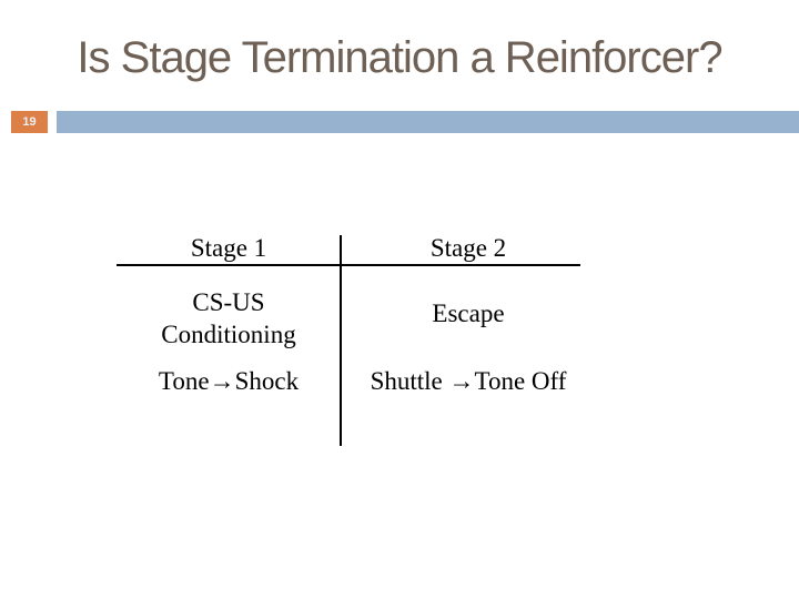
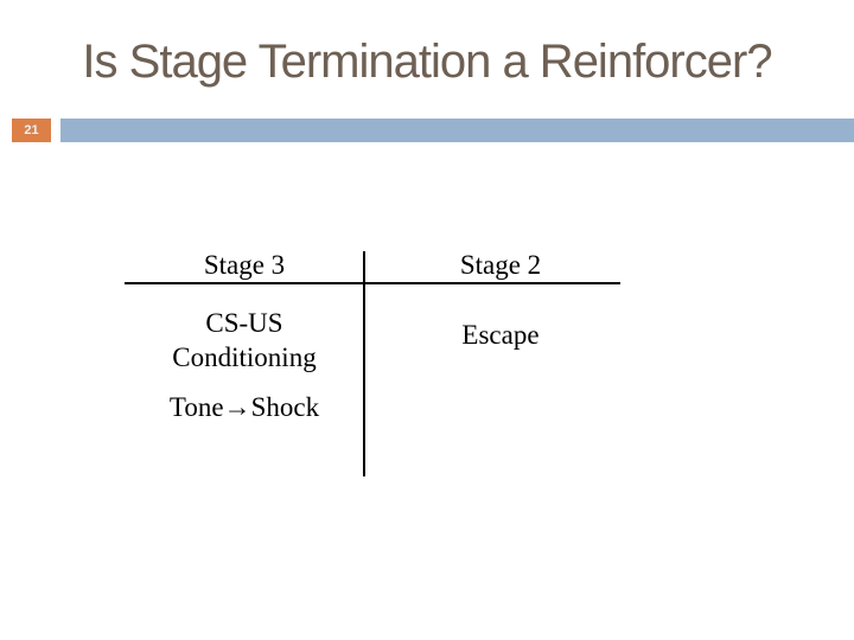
  Is Stage Termination a Reinforcer?
- 19
+ 21
- Stage 1
+ Stage 3
  Stage 2
  CS-US
  Conditioning
  Escape
  Tone→Shock
- Shuttle →Tone Off
